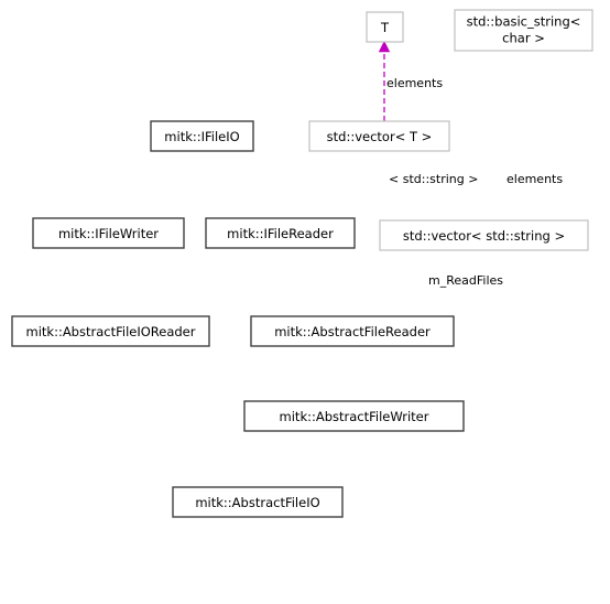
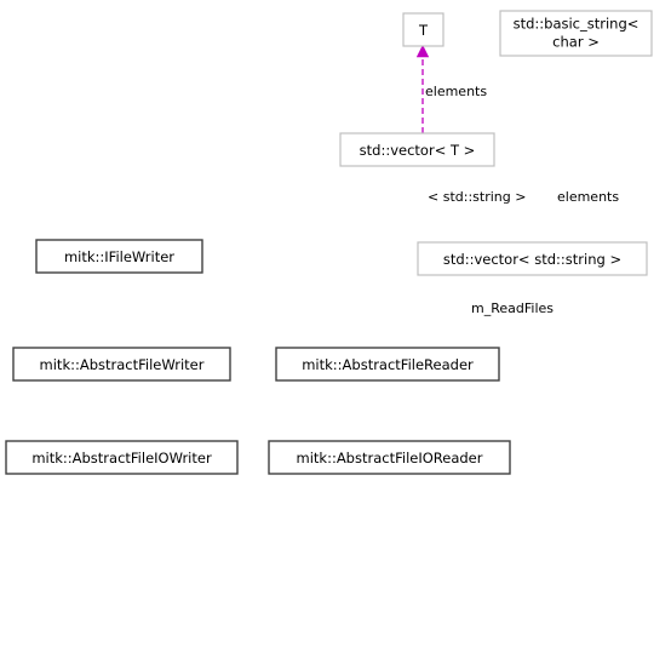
  T
  std::basic_string<
  char >
  std::vector< T >
- mitk::IFileIO
  std::vector< std::string >
  mitk::IFileWriter
- mitk::IFileReader
- mitk::AbstractFileIOReader
+ mitk::AbstractFileWriter
  mitk::AbstractFileReader
+ mitk::AbstractFileIOWriter
- mitk::AbstractFileWriter
+ mitk::AbstractFileIOReader
- mitk::AbstractFileIO
  elements
  < std::string >
  elements
  m_ReadFiles
